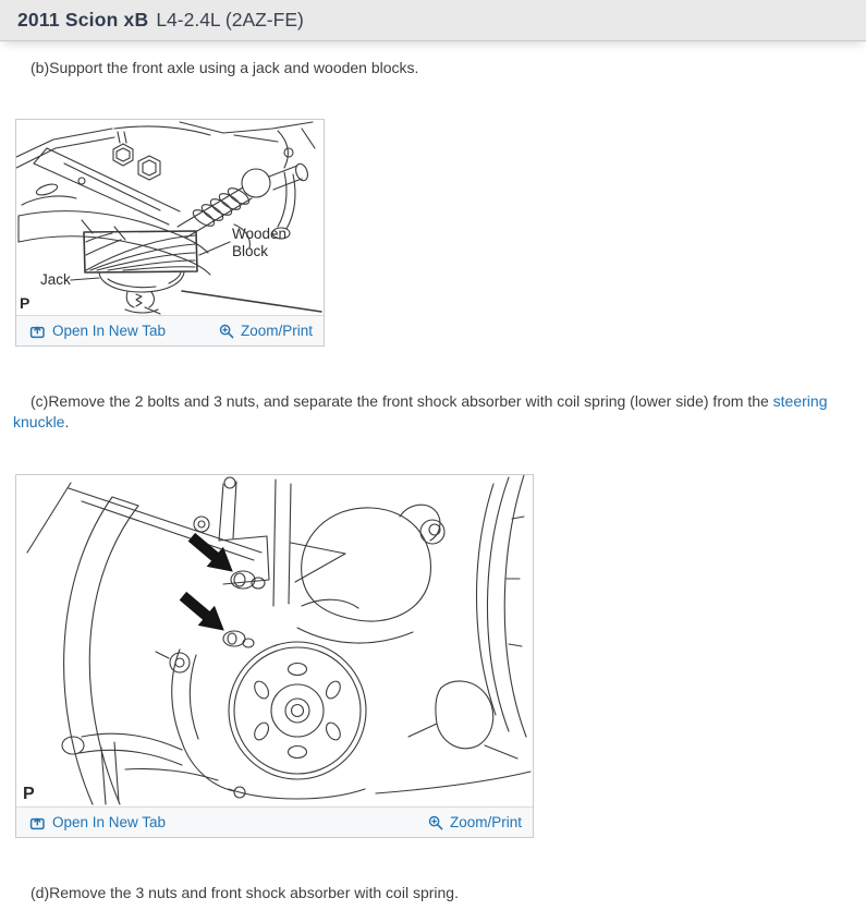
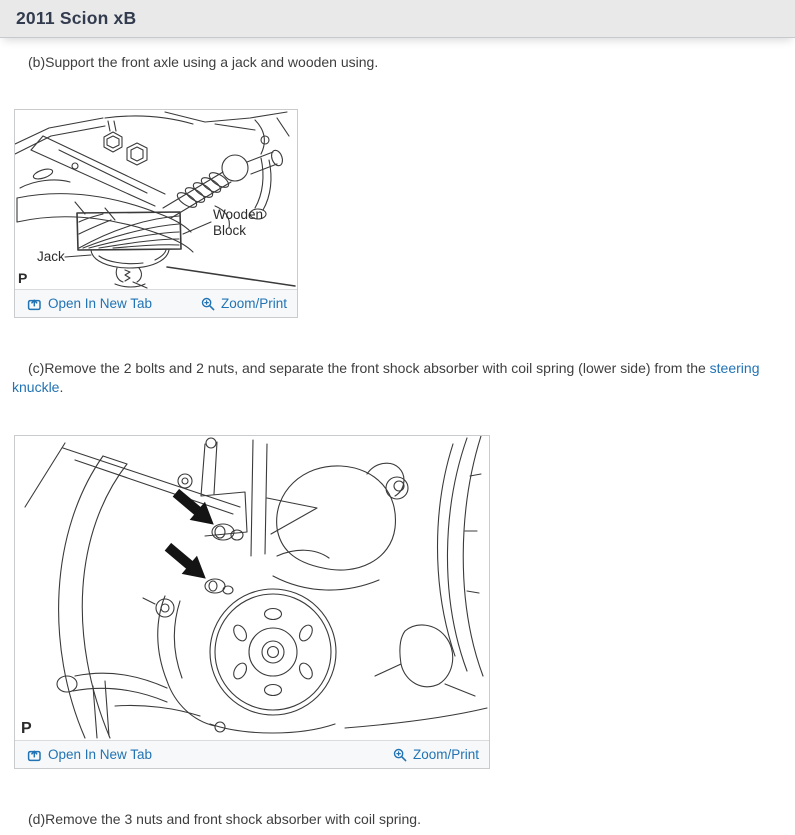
  2011 Scion xB
- L4-2.4L (2AZ-FE)
- (b)Support the front axle using a jack and wooden blocks.
+ (b)Support the front axle using a jack and wooden using.
  Wooden
  Block
  Jack
  P
  Open In New Tab
  Zoom/Print
- (c)Remove the 2 bolts and 3 nuts, and separate the front shock absorber with coil spring (lower side) from the steering knuckle.
+ (c)Remove the 2 bolts and 2 nuts, and separate the front shock absorber with coil spring (lower side) from the steering knuckle.
  P
  Open In New Tab
  Zoom/Print
  (d)Remove the 3 nuts and front shock absorber with coil spring.
